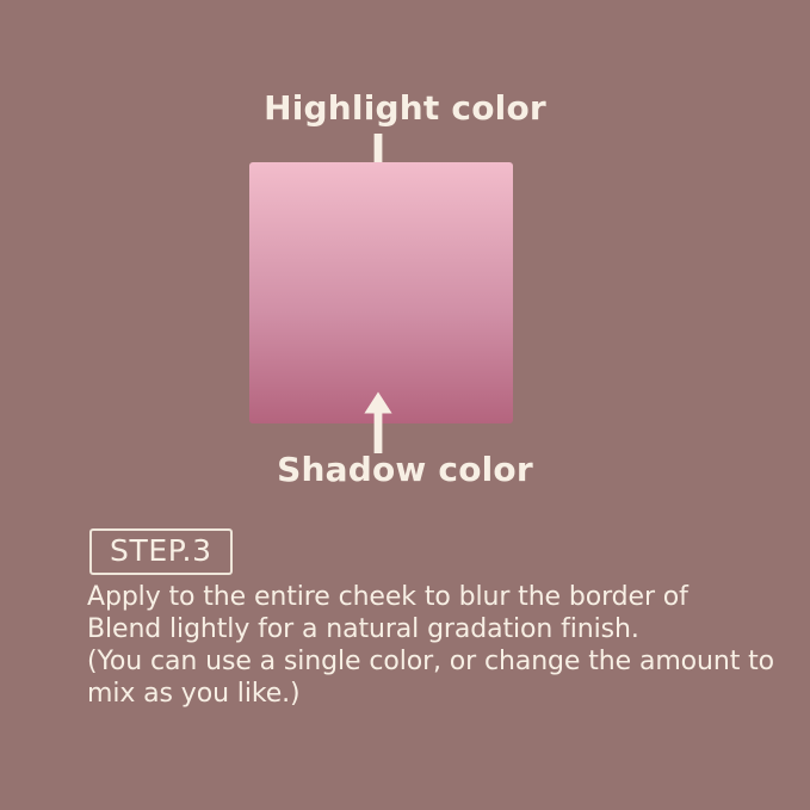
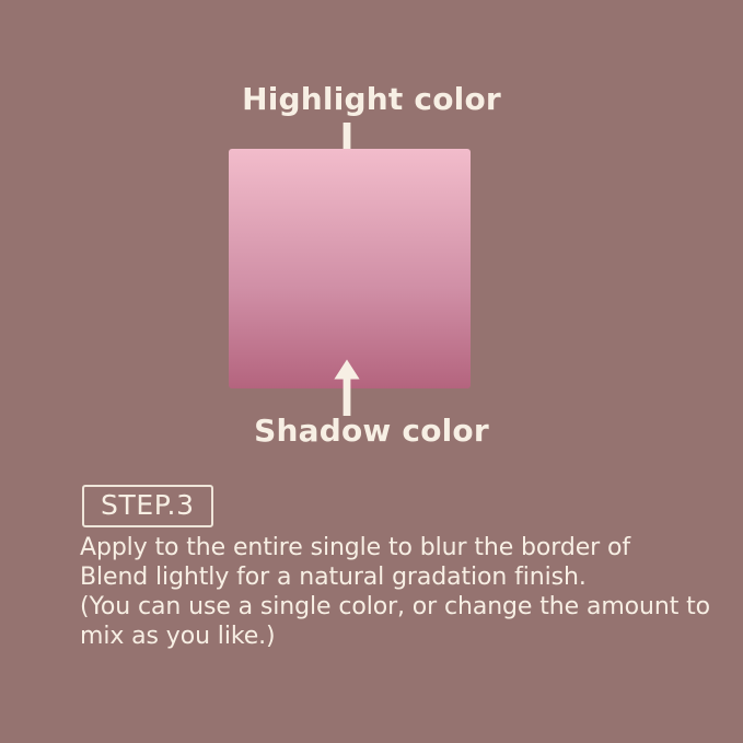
  Highlight color
  Shadow color
  STEP.3
- Apply to the entire cheek to blur the border of
+ Apply to the entire single to blur the border of
  Blend lightly for a natural gradation finish.
  (You can use a single color, or change the amount to
  mix as you like.)
